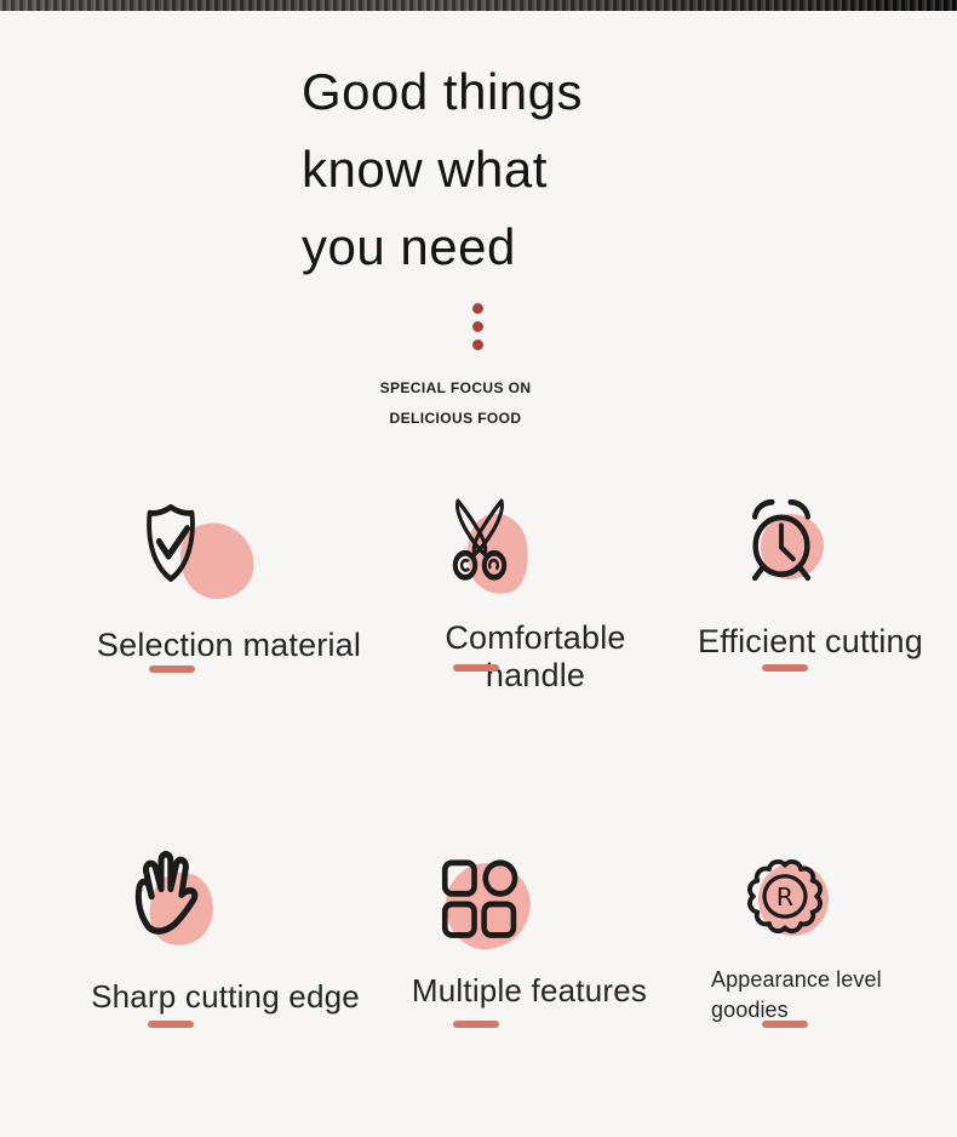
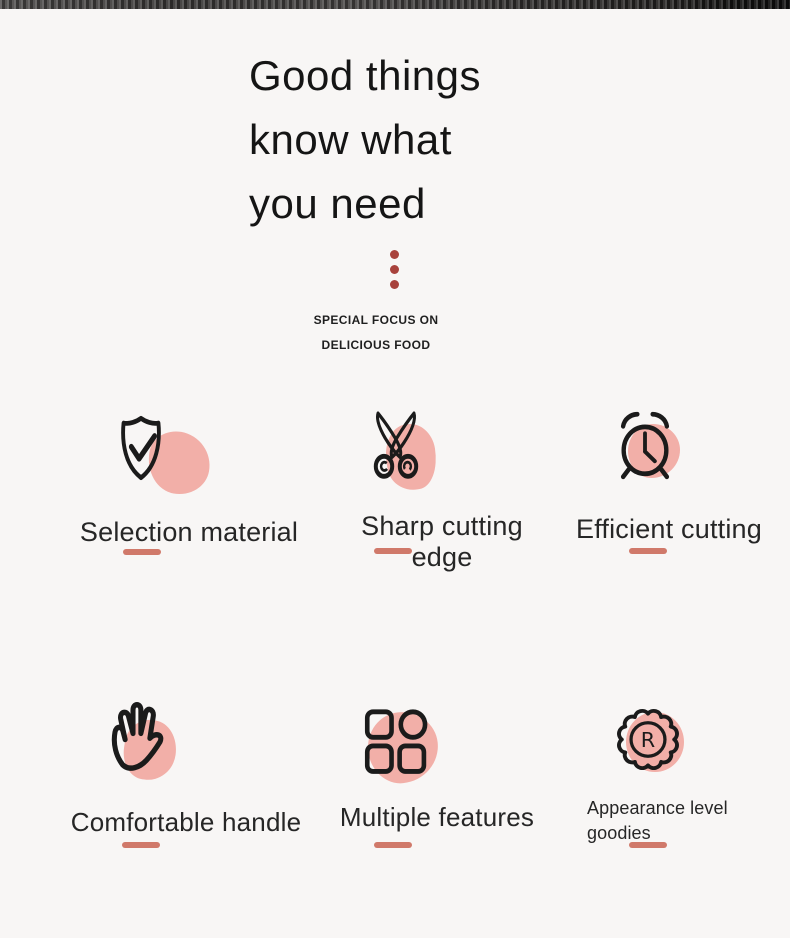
  Good things
  know what
  you need
  SPECIAL FOCUS ON
  DELICIOUS FOOD
  Selection material
- Comfortable handle
+ Sharp cutting edge
  Efficient cutting
- Sharp cutting edge
+ Comfortable handle
  Multiple features
  R
  Appearance level goodies
